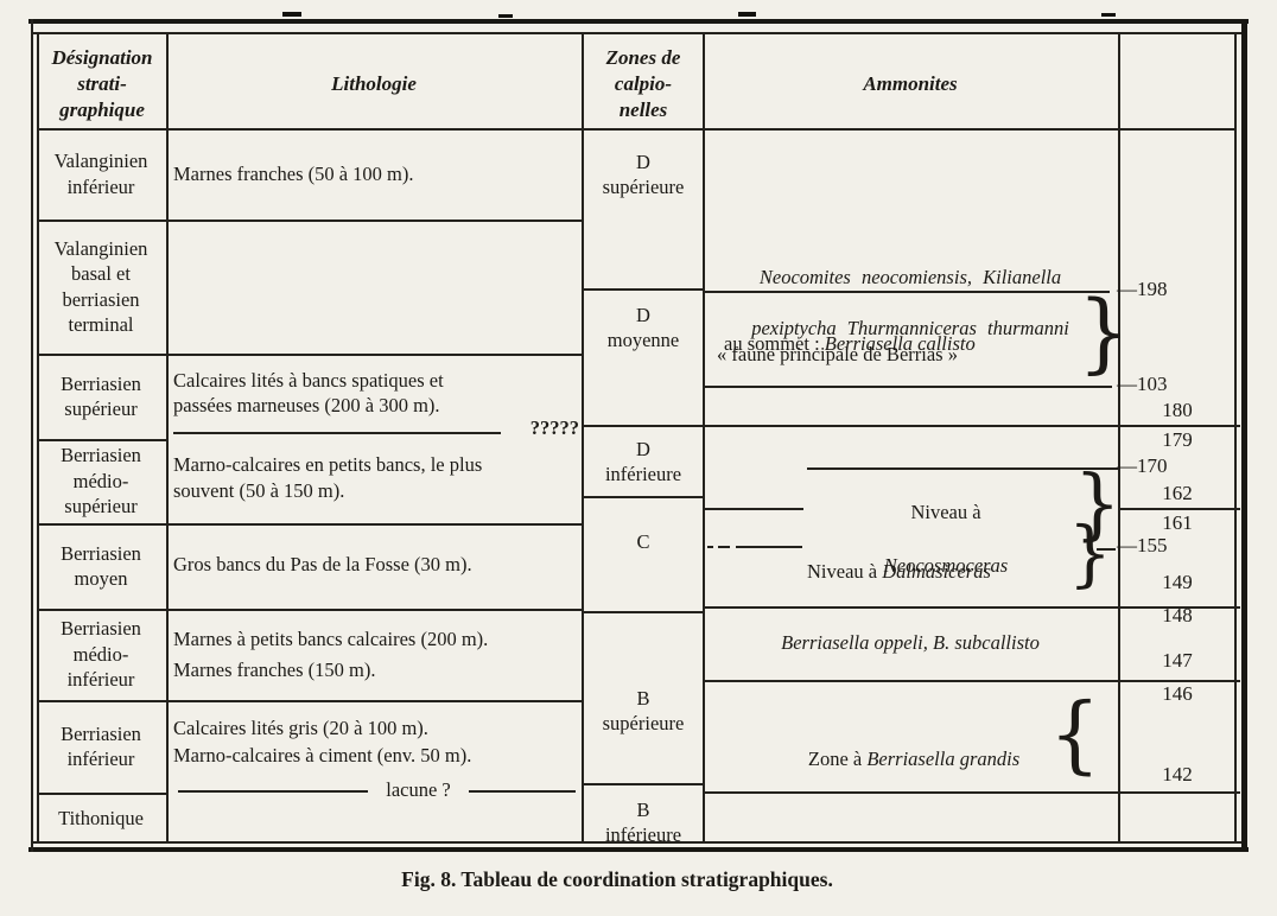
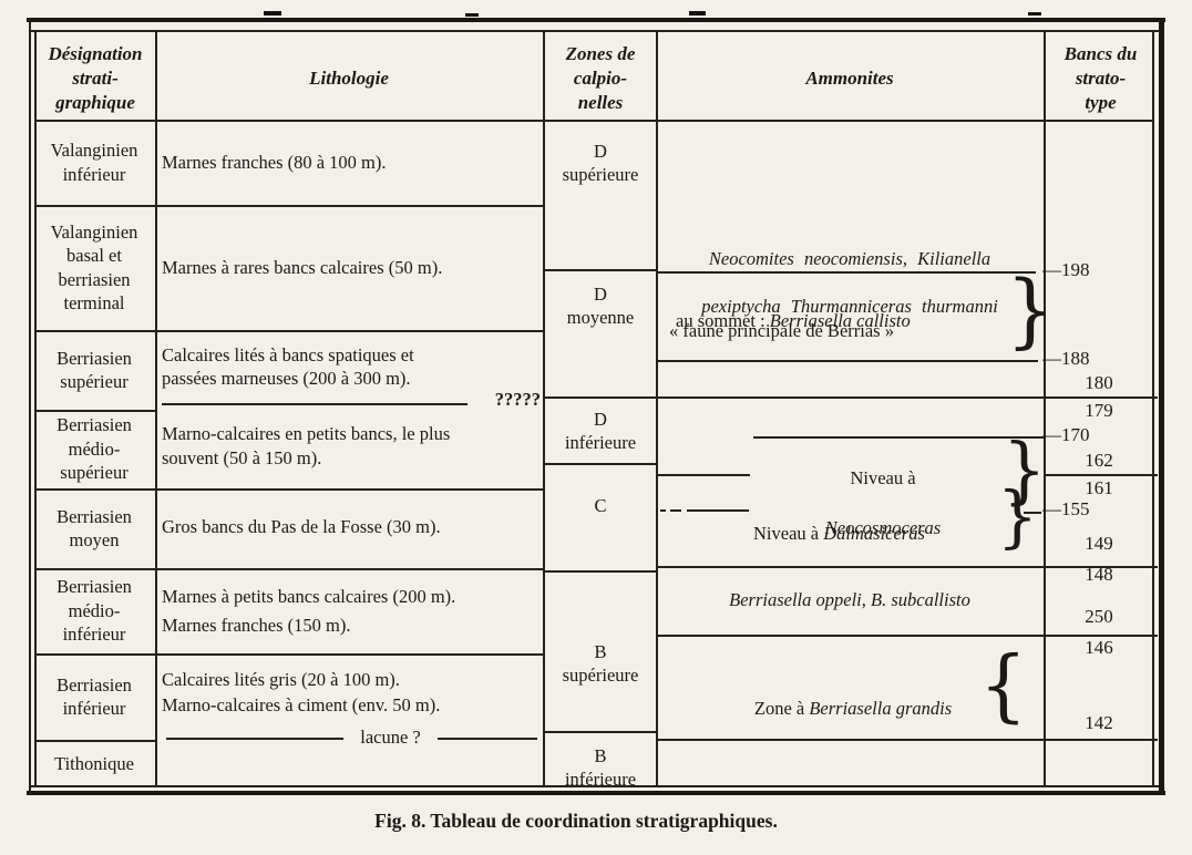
  Désignation
  strati-
  graphique
  Lithologie
  Zones de
  calpio-
  nelles
  Ammonites
+ Bancs du
+ strato-
+ type
  Valanginien
  inférieur
  Valanginien
  basal et
  berriasien
  terminal
  Berriasien
  supérieur
  Berriasien
  médio-
  supérieur
  Berriasien
  moyen
  Berriasien
  médio-
  inférieur
  Berriasien
  inférieur
  Tithonique
- Marnes franches (50 à 100 m).
+ Marnes franches (80 à 100 m).
+ Marnes à rares bancs calcaires (50 m).
  Calcaires lités à bancs spatiques et
  passées marneuses (200 à 300 m).
  ?????
  Marno-calcaires en petits bancs, le plus
  souvent (50 à 150 m).
  Gros bancs du Pas de la Fosse (30 m).
  Marnes à petits bancs calcaires (200 m).
  Marnes franches (150 m).
  Calcaires lités gris (20 à 100 m).
  Marno-calcaires à ciment (env. 50 m).
  lacune ?
  D
  supérieure
  D
  moyenne
  D
  inférieure
  C
  B
  supérieure
  B
  inférieure
  Neocomites neocomiensis, Kilianella
  pexiptycha Thurmanniceras thurmanni
  au sommet : Berriasella callisto
  « faune principale de Berrias »
  }
  Niveau à
  Neocosmoceras
  }
  Niveau à Dalmasiceras
  }
  Berriasella oppeli, B. subcallisto
  Zone à Berriasella grandis
  {
  —198
- —103
+ —188
  180
  179
  —170
  162
  161
  —155
  149
  148
- 147
+ 250
  146
  142
  Fig. 8. Tableau de coordination stratigraphiques.
